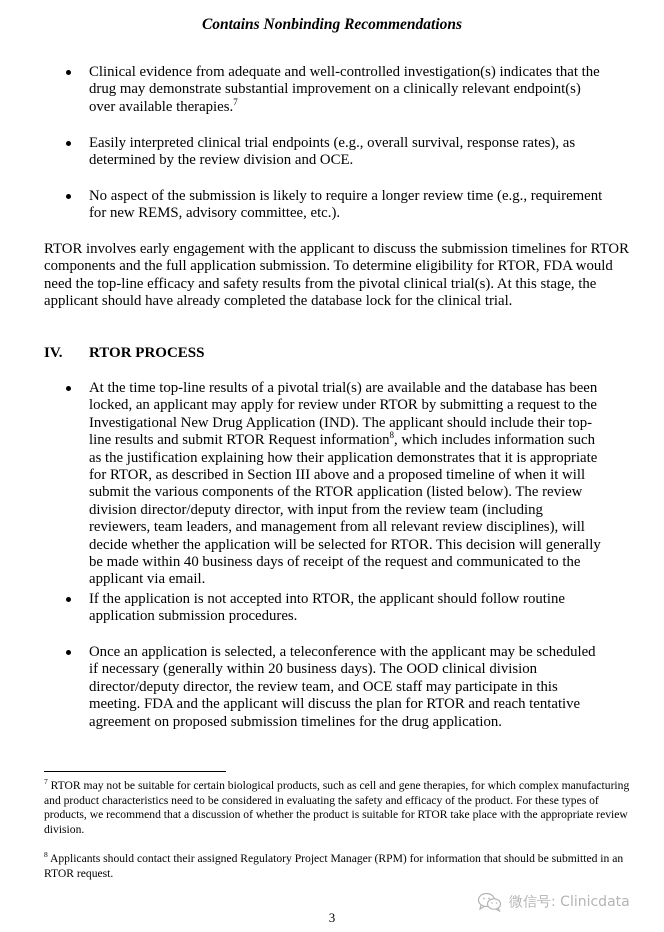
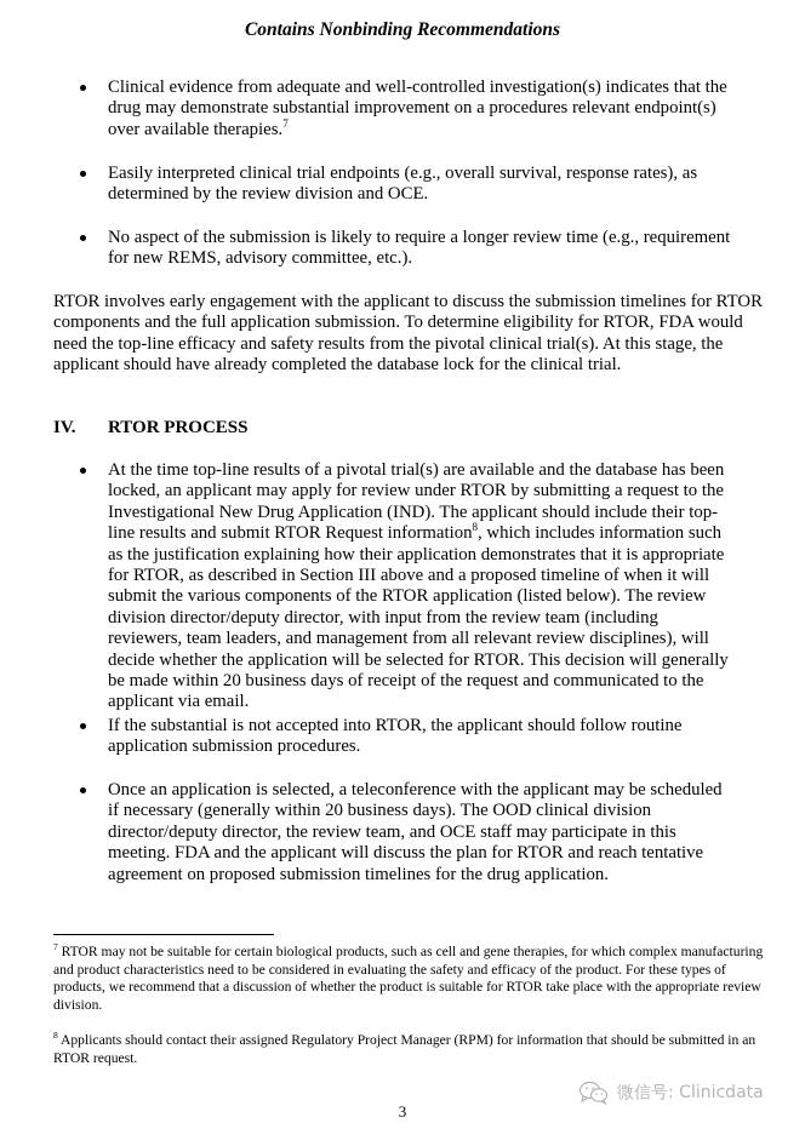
  Contains Nonbinding Recommendations
- Clinical evidence from adequate and well-controlled investigation(s) indicates that the drug may demonstrate substantial improvement on a clinically relevant endpoint(s) over available therapies.7
+ Clinical evidence from adequate and well-controlled investigation(s) indicates that the drug may demonstrate substantial improvement on a procedures relevant endpoint(s) over available therapies.7
  Easily interpreted clinical trial endpoints (e.g., overall survival, response rates), as determined by the review division and OCE.
  No aspect of the submission is likely to require a longer review time (e.g., requirement for new REMS, advisory committee, etc.).
  RTOR involves early engagement with the applicant to discuss the submission timelines for RTOR components and the full application submission. To determine eligibility for RTOR, FDA would need the top-line efficacy and safety results from the pivotal clinical trial(s). At this stage, the applicant should have already completed the database lock for the clinical trial.
  IV. RTOR PROCESS
- At the time top-line results of a pivotal trial(s) are available and the database has been locked, an applicant may apply for review under RTOR by submitting a request to the Investigational New Drug Application (IND). The applicant should include their top-line results and submit RTOR Request information8, which includes information such as the justification explaining how their application demonstrates that it is appropriate for RTOR, as described in Section III above and a proposed timeline of when it will submit the various components of the RTOR application (listed below). The review division director/deputy director, with input from the review team (including reviewers, team leaders, and management from all relevant review disciplines), will decide whether the application will be selected for RTOR. This decision will generally be made within 40 business days of receipt of the request and communicated to the applicant via email.
+ At the time top-line results of a pivotal trial(s) are available and the database has been locked, an applicant may apply for review under RTOR by submitting a request to the Investigational New Drug Application (IND). The applicant should include their top-line results and submit RTOR Request information8, which includes information such as the justification explaining how their application demonstrates that it is appropriate for RTOR, as described in Section III above and a proposed timeline of when it will submit the various components of the RTOR application (listed below). The review division director/deputy director, with input from the review team (including reviewers, team leaders, and management from all relevant review disciplines), will decide whether the application will be selected for RTOR. This decision will generally be made within 20 business days of receipt of the request and communicated to the applicant via email.
- If the application is not accepted into RTOR, the applicant should follow routine application submission procedures.
+ If the substantial is not accepted into RTOR, the applicant should follow routine application submission procedures.
  Once an application is selected, a teleconference with the applicant may be scheduled if necessary (generally within 20 business days). The OOD clinical division director/deputy director, the review team, and OCE staff may participate in this meeting. FDA and the applicant will discuss the plan for RTOR and reach tentative agreement on proposed submission timelines for the drug application.
  7 RTOR may not be suitable for certain biological products, such as cell and gene therapies, for which complex manufacturing and product characteristics need to be considered in evaluating the safety and efficacy of the product. For these types of products, we recommend that a discussion of whether the product is suitable for RTOR take place with the appropriate review division.
  8 Applicants should contact their assigned Regulatory Project Manager (RPM) for information that should be submitted in an RTOR request.
  微信号: Clinicdata
  3
